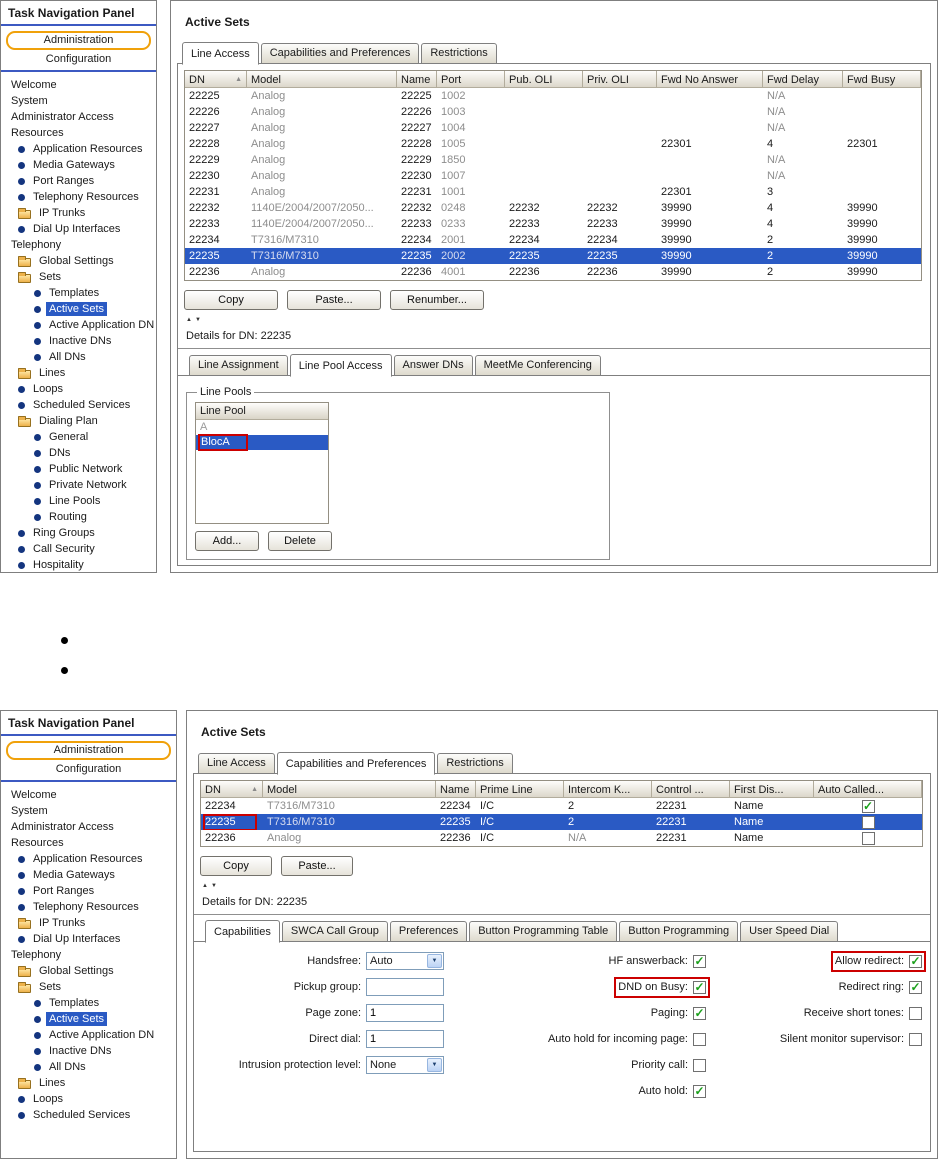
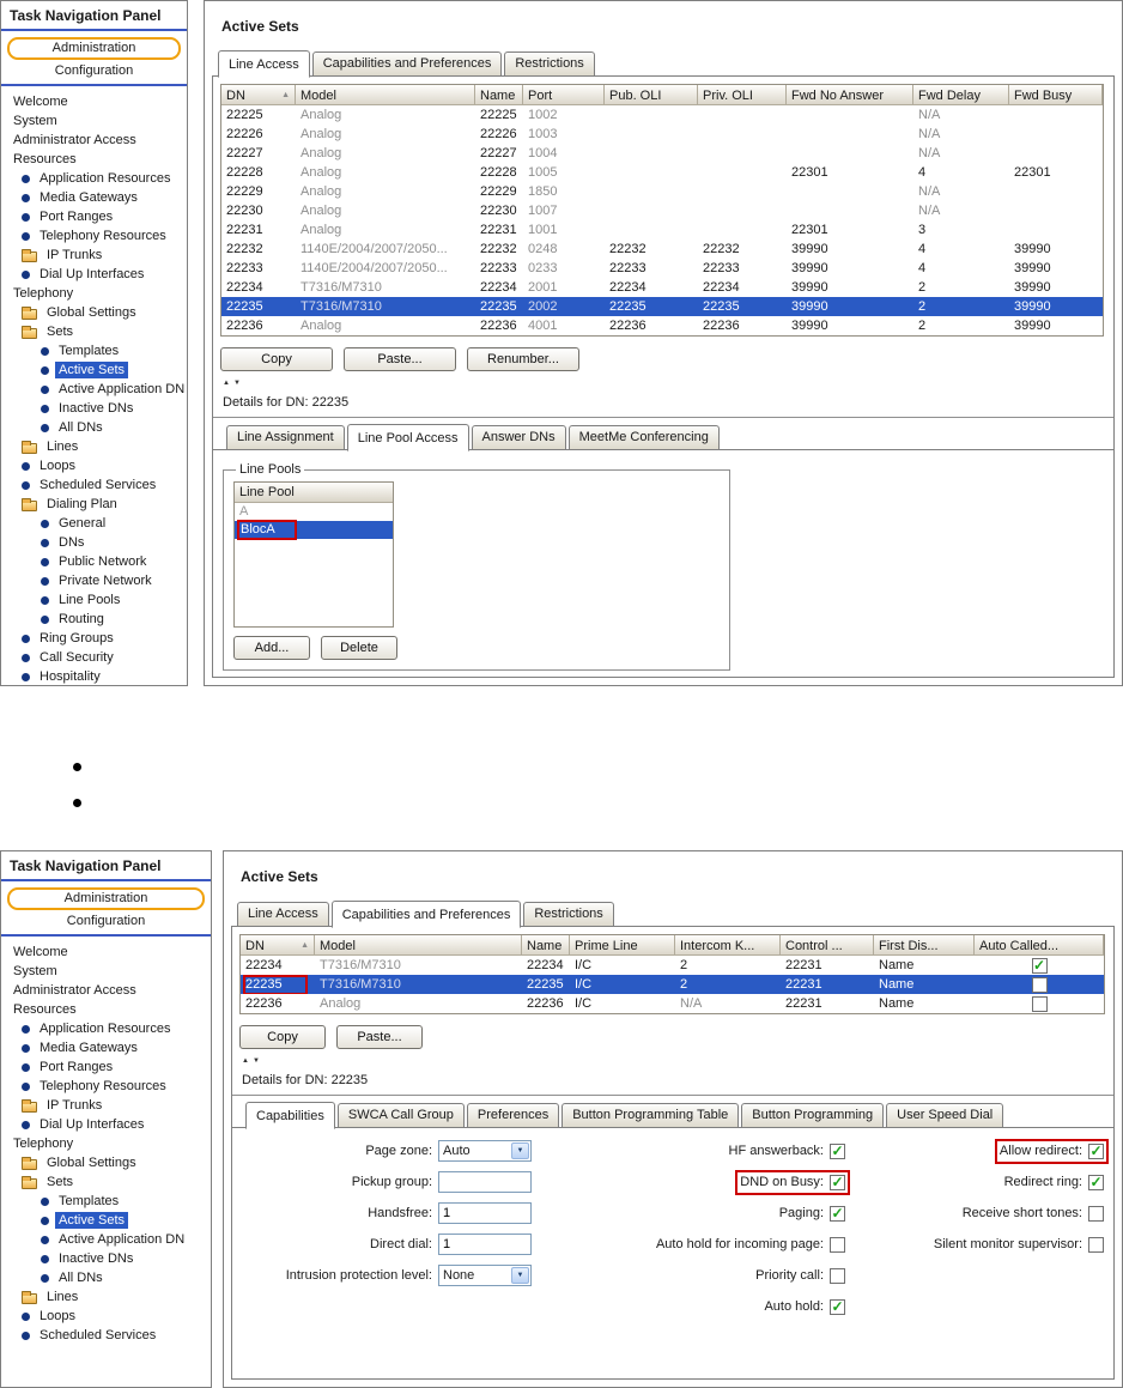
  Task Navigation Panel
  Administration
  Configuration
  Welcome
  System
  Administrator Access
  Resources
  Application Resources
  Media Gateways
  Port Ranges
  Telephony Resources
  IP Trunks
  Dial Up Interfaces
  Telephony
  Global Settings
  Sets
  Templates
  Active Sets
  Active Application DN
  Inactive DNs
  All DNs
  Lines
  Loops
  Scheduled Services
  Dialing Plan
  General
  DNs
  Public Network
  Private Network
  Line Pools
  Routing
  Ring Groups
  Call Security
  Hospitality
  Active Sets
  Line Access
  Capabilities and Preferences
  Restrictions
  DN
  Model
  Name
  Port
  Pub. OLI
  Priv. OLI
  Fwd No Answer
  Fwd Delay
  Fwd Busy
  22225
  Analog
  22225
  1002
  N/A
  22226
  Analog
  22226
  1003
  N/A
  22227
  Analog
  22227
  1004
  N/A
  22228
  Analog
  22228
  1005
  22301
  4
  22301
  22229
  Analog
  22229
  1850
  N/A
  22230
  Analog
  22230
  1007
  N/A
  22231
  Analog
  22231
  1001
  22301
  3
  22232
  1140E/2004/2007/2050...
  22232
  0248
  22232
  22232
  39990
  4
  39990
  22233
  1140E/2004/2007/2050...
  22233
  0233
  22233
  22233
  39990
  4
  39990
  22234
  T7316/M7310
  22234
  2001
  22234
  22234
  39990
  2
  39990
  22235
  T7316/M7310
  22235
  2002
  22235
  22235
  39990
  2
  39990
  22236
  Analog
  22236
  4001
  22236
  22236
  39990
  2
  39990
  Copy
  Paste...
  Renumber...
  Details for DN: 22235
  Line Assignment
  Line Pool Access
  Answer DNs
  MeetMe Conferencing
  Line Pools
  Line Pool
  A
  BlocA
  Add...
  Delete
  Task Navigation Panel
  Administration
  Configuration
  Welcome
  System
  Administrator Access
  Resources
  Application Resources
  Media Gateways
  Port Ranges
  Telephony Resources
  IP Trunks
  Dial Up Interfaces
  Telephony
  Global Settings
  Sets
  Templates
  Active Sets
  Active Application DN
  Inactive DNs
  All DNs
  Lines
  Loops
  Scheduled Services
  Active Sets
  Line Access
  Capabilities and Preferences
  Restrictions
  DN
  Model
  Name
  Prime Line
  Intercom K...
  Control ...
  First Dis...
  Auto Called...
  22234
  T7316/M7310
  22234
  I/C
  2
  22231
  Name
  22235
  T7316/M7310
  22235
  I/C
  2
  22231
  Name
  22236
  Analog
  22236
  I/C
  N/A
  22231
  Name
  Copy
  Paste...
  Details for DN: 22235
  Capabilities
  SWCA Call Group
  Preferences
  Button Programming Table
  Button Programming
  User Speed Dial
- Handsfree:
+ Page zone:
  Auto
  Pickup group:
- Page zone:
+ Handsfree:
  1
  Direct dial:
  1
  Intrusion protection level:
  None
  HF answerback:
  DND on Busy:
  Paging:
  Auto hold for incoming page:
  Priority call:
  Auto hold:
  Allow redirect:
  Redirect ring:
  Receive short tones:
  Silent monitor supervisor:
